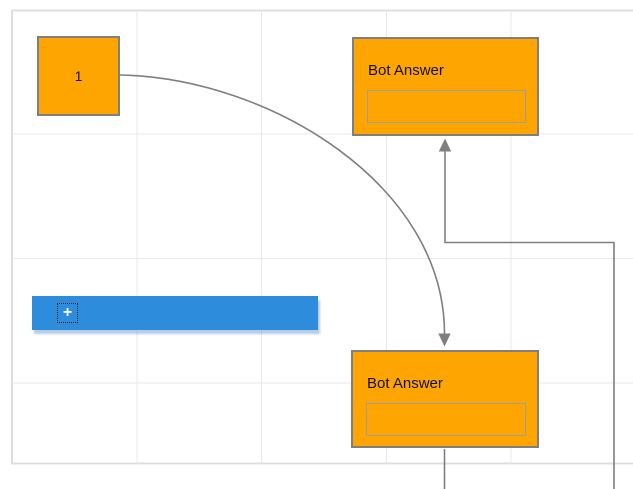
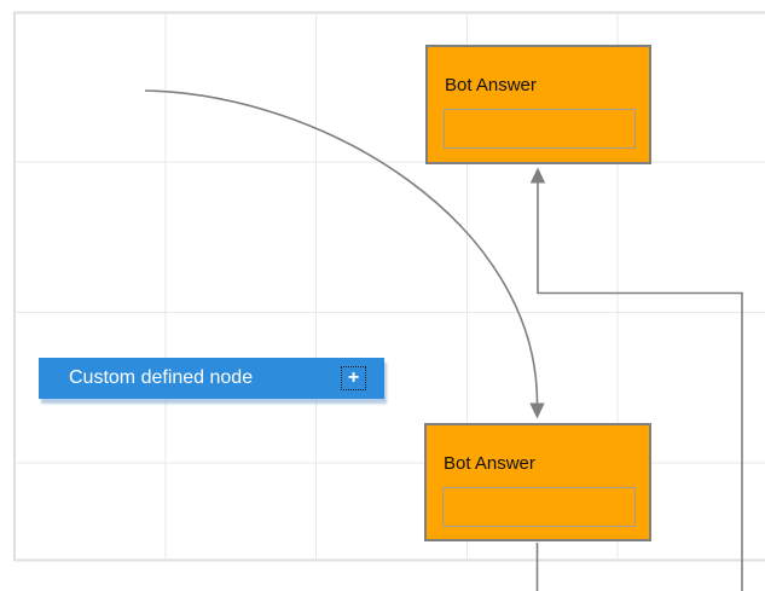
- 1
  Bot Answer
  Bot Answer
+ Custom defined node
  +
